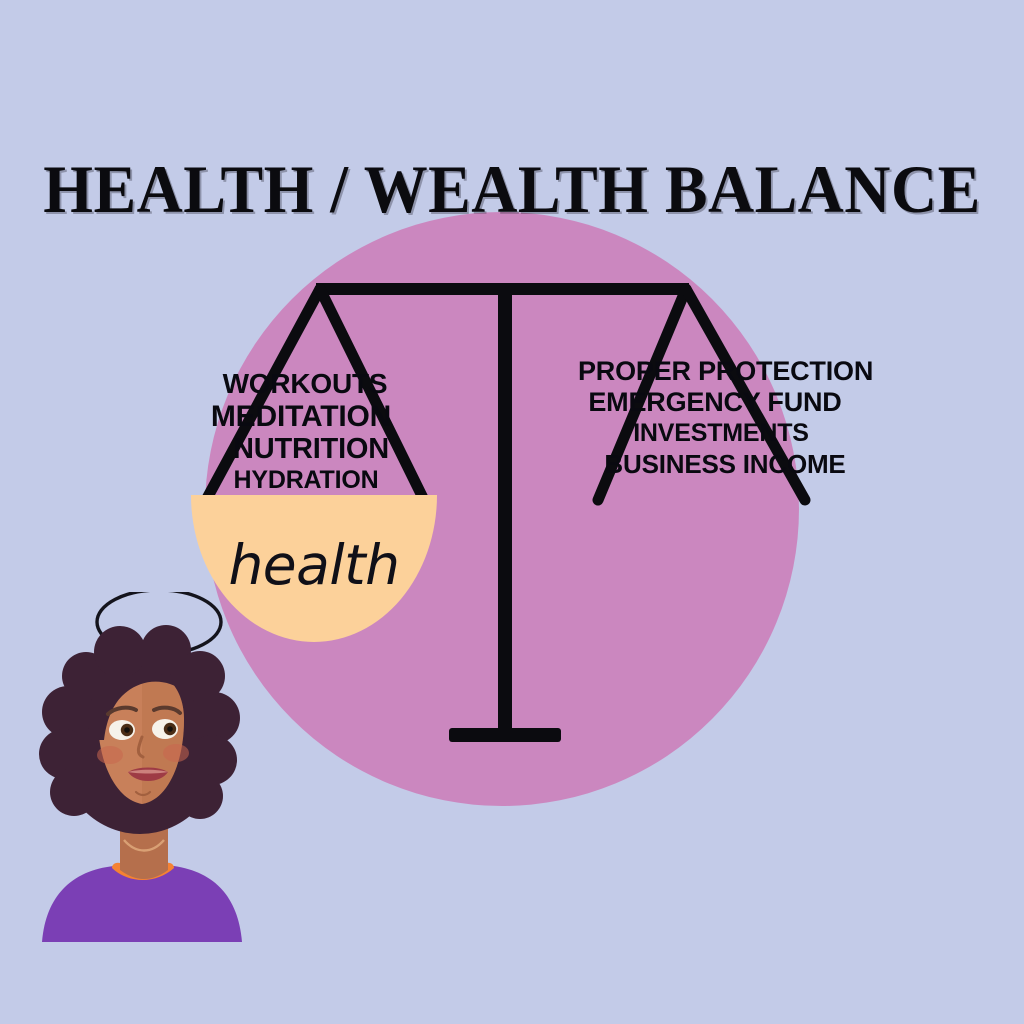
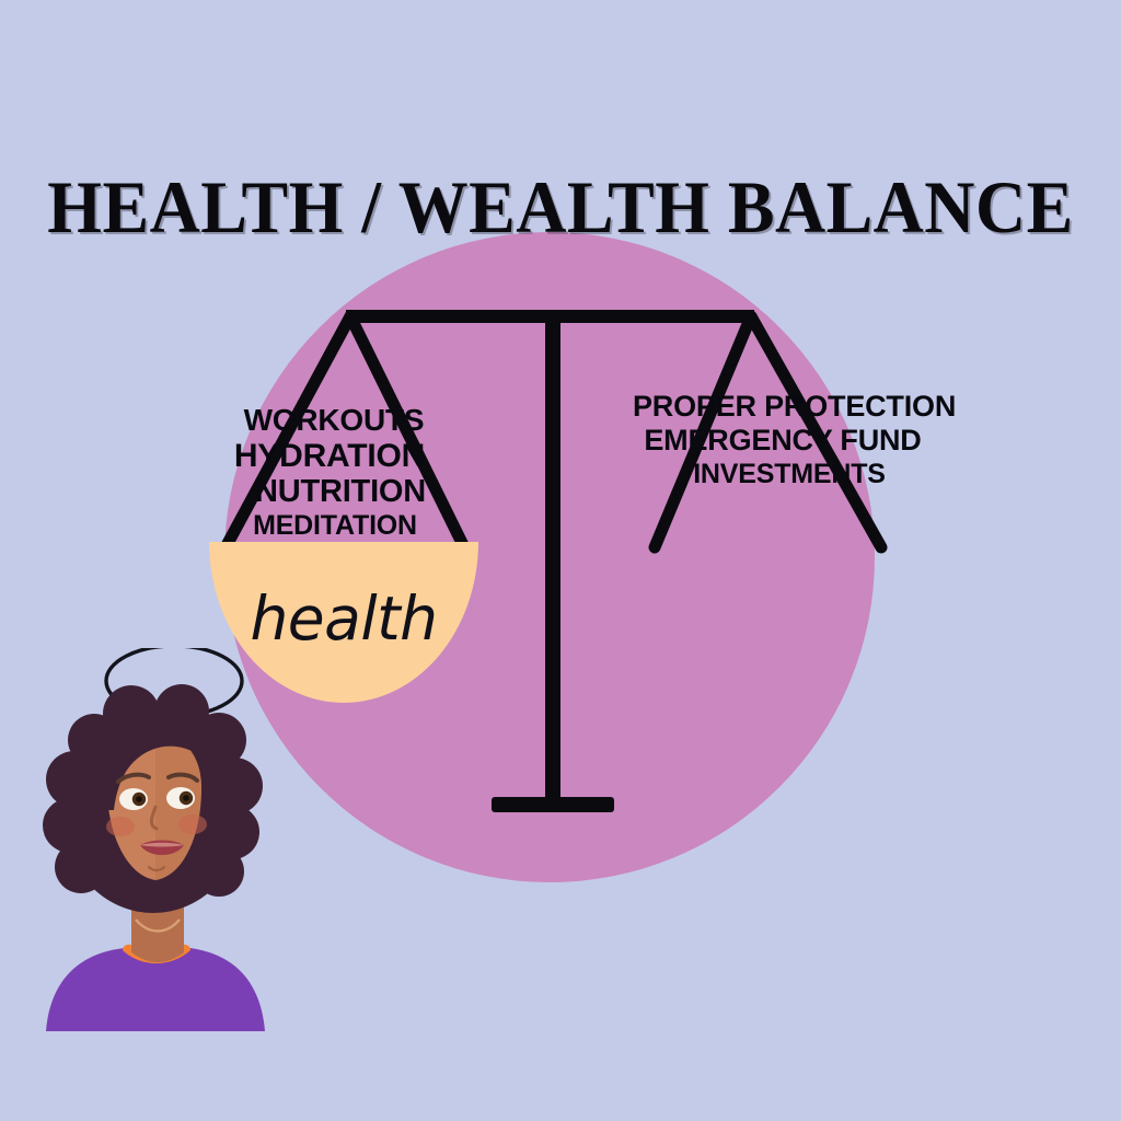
  HEALTH / WEALTH BALANCE
  health
  WORKOUTS
- MEDITATION
+ HYDRATION
  NUTRITION
- HYDRATION
+ MEDITATION
  PROPER PROTECTION
  EMERGENCY FUND
  INVESTMENTS
- BUSINESS INCOME
